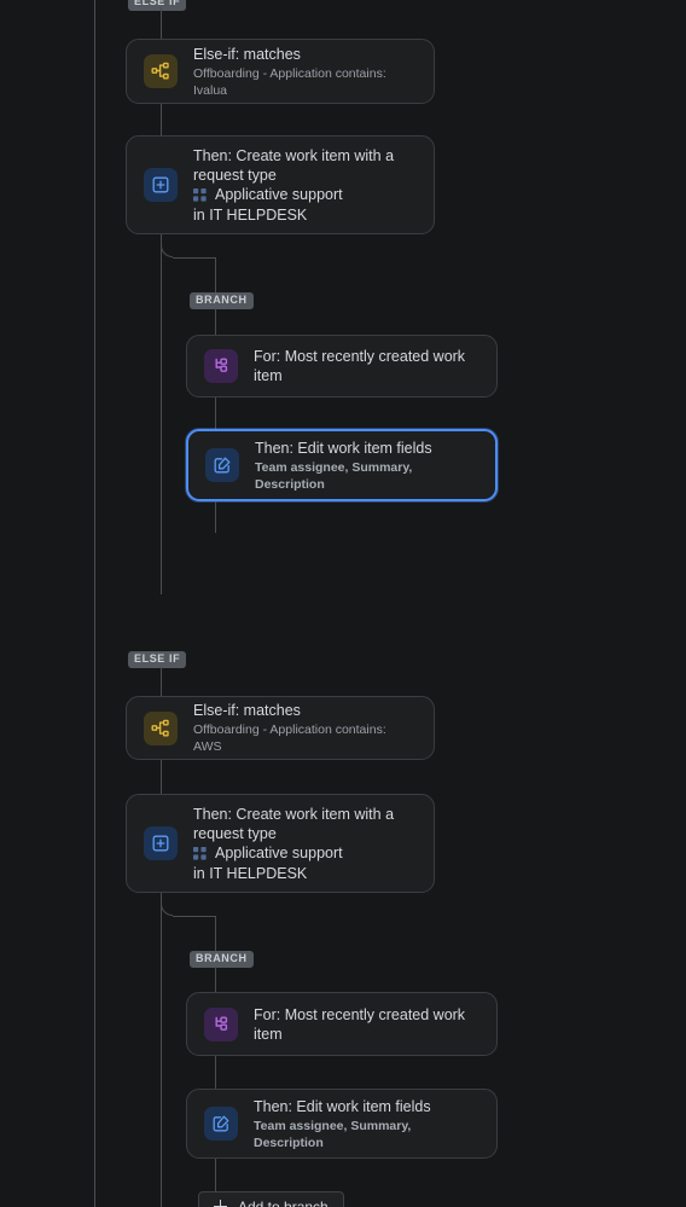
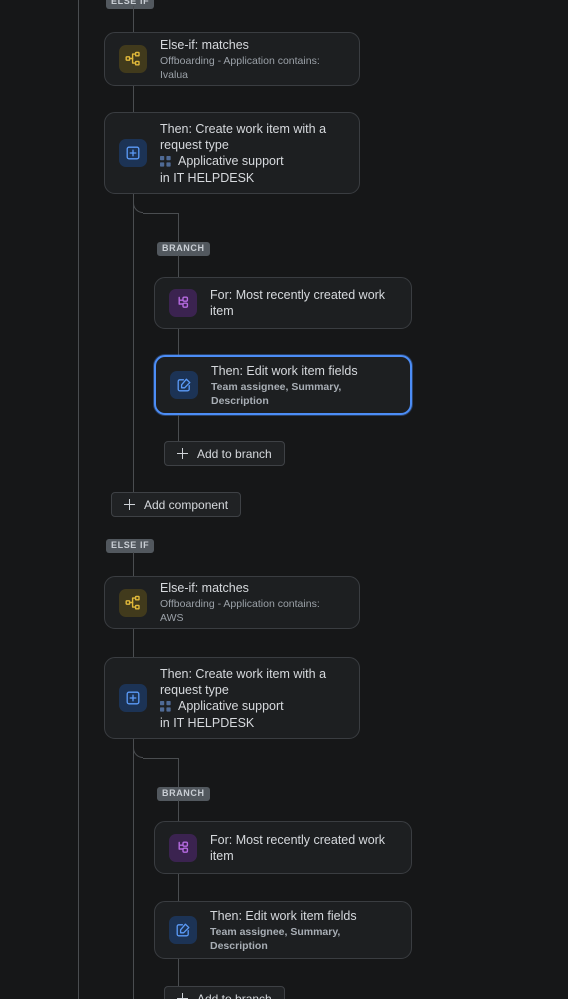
  ELSE IF
  Else-if: matches
  Offboarding - Application contains: Ivalua
  Then: Create work item with a request type
  Applicative support
  in IT HELPDESK
  BRANCH
  For: Most recently created work item
  Then: Edit work item fields
  Team assignee, Summary, Description
+ Add to branch
+ Add component
  ELSE IF
  Else-if: matches
  Offboarding - Application contains: AWS
  Then: Create work item with a request type
  Applicative support
  in IT HELPDESK
  BRANCH
  For: Most recently created work item
  Then: Edit work item fields
  Team assignee, Summary, Description
